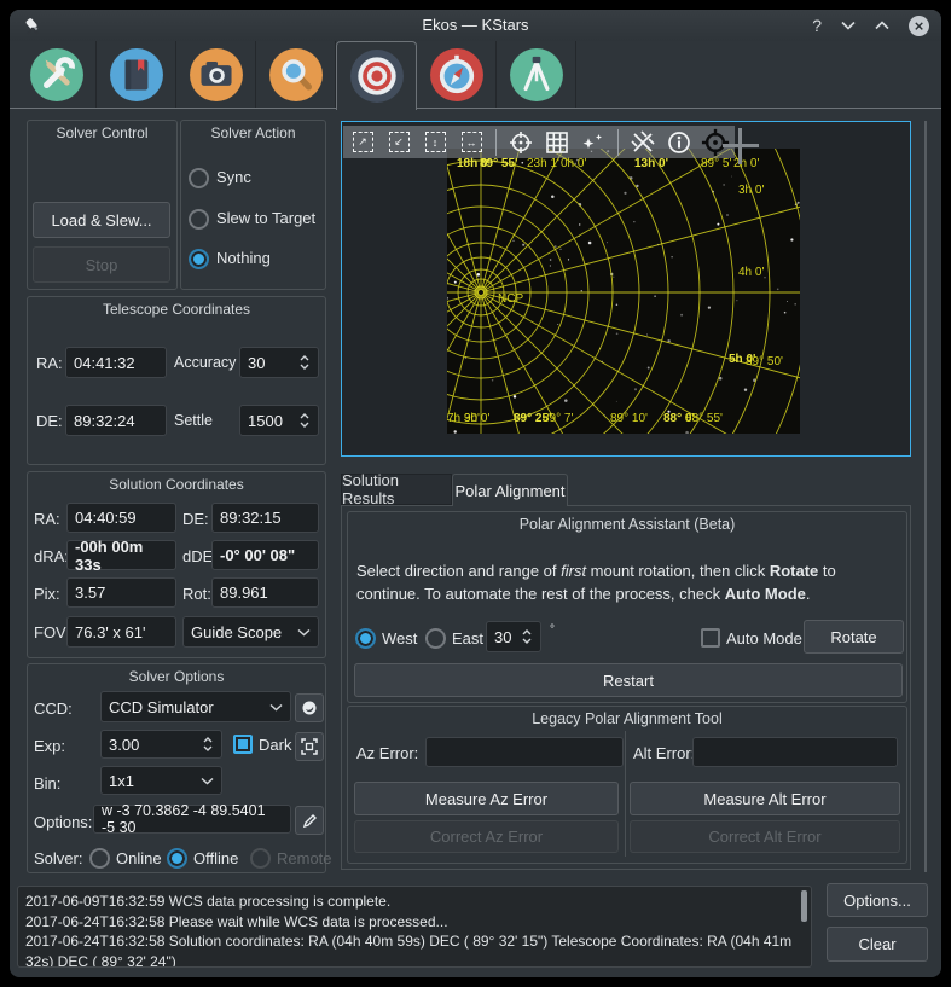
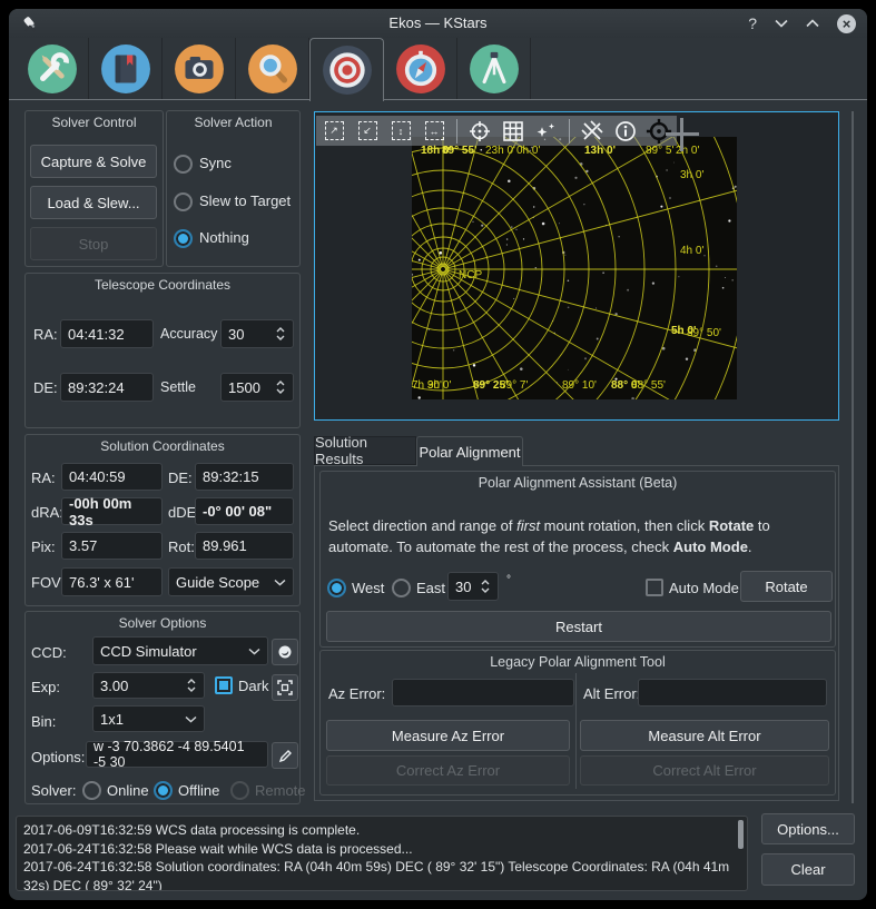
  Ekos — KStars
  ?
  ×
  Solver Control
+ Capture & Solve
  Load & Slew...
  Stop
  Solver Action
  Sync
  Slew to Target
  Nothing
  Telescope Coordinates
  RA:
  04:41:32
  Accuracy
  30
  DE:
  89:32:24
  Settle
  1500
  Solution Coordinates
  RA:
  04:40:59
  DE:
  89:32:15
  dRA
  -00h 00m 33s
  dDE
  -0° 00' 08"
  Pix:
  3.57
  Rot:
  89.961
  FOV
  76.3' x 61'
  Guide Scope
  Solver Options
  CCD:
  CCD Simulator
  Exp:
  3.00
  Dark
  Bin:
  1x1
  Options:
  w -3 70.3862 -4 89.5401 -5 30
  Solver:
  Online
  Offline
  Remote
  18h 0'
  89° 55'
- 23h 1'
+ 23h 0'
  0h 0'
  13h 0'
  3h 0'
  4h 0'
  5h 0'
  89° 50'
  NCP
  7h 30'
  9h 0'
  89° 25'
  89° 7'
  89° 10'
  88° 0'
  88° 55'
  ↗
  ↙
  ↕
  ↔
  Solution Results
  Polar Alignment
  Polar Alignment Assistant (Beta)
- Select direction and range of first mount rotation, then click Rotate to continue. To automate the rest of the process, check Auto Mode.
+ Select direction and range of first mount rotation, then click Rotate to automate. To automate the rest of the process, check Auto Mode.
  West
  East
  30
  °
  Auto Mode
  Rotate
  Restart
  Legacy Polar Alignment Tool
  Az Error:
  Alt Error
  Measure Az Error
  Measure Alt Error
  Correct Az Error
  Correct Alt Error
  2017-06-09T16:32:59 WCS data processing is complete.
  2017-06-24T16:32:58 Please wait while WCS data is processed...
  2017-06-24T16:32:58 Solution coordinates: RA (04h 40m 59s) DEC ( 89° 32' 15") Telescope Coordinates: RA (04h 41m 32s) DEC ( 89° 32' 24")
  Options...
  Clear
